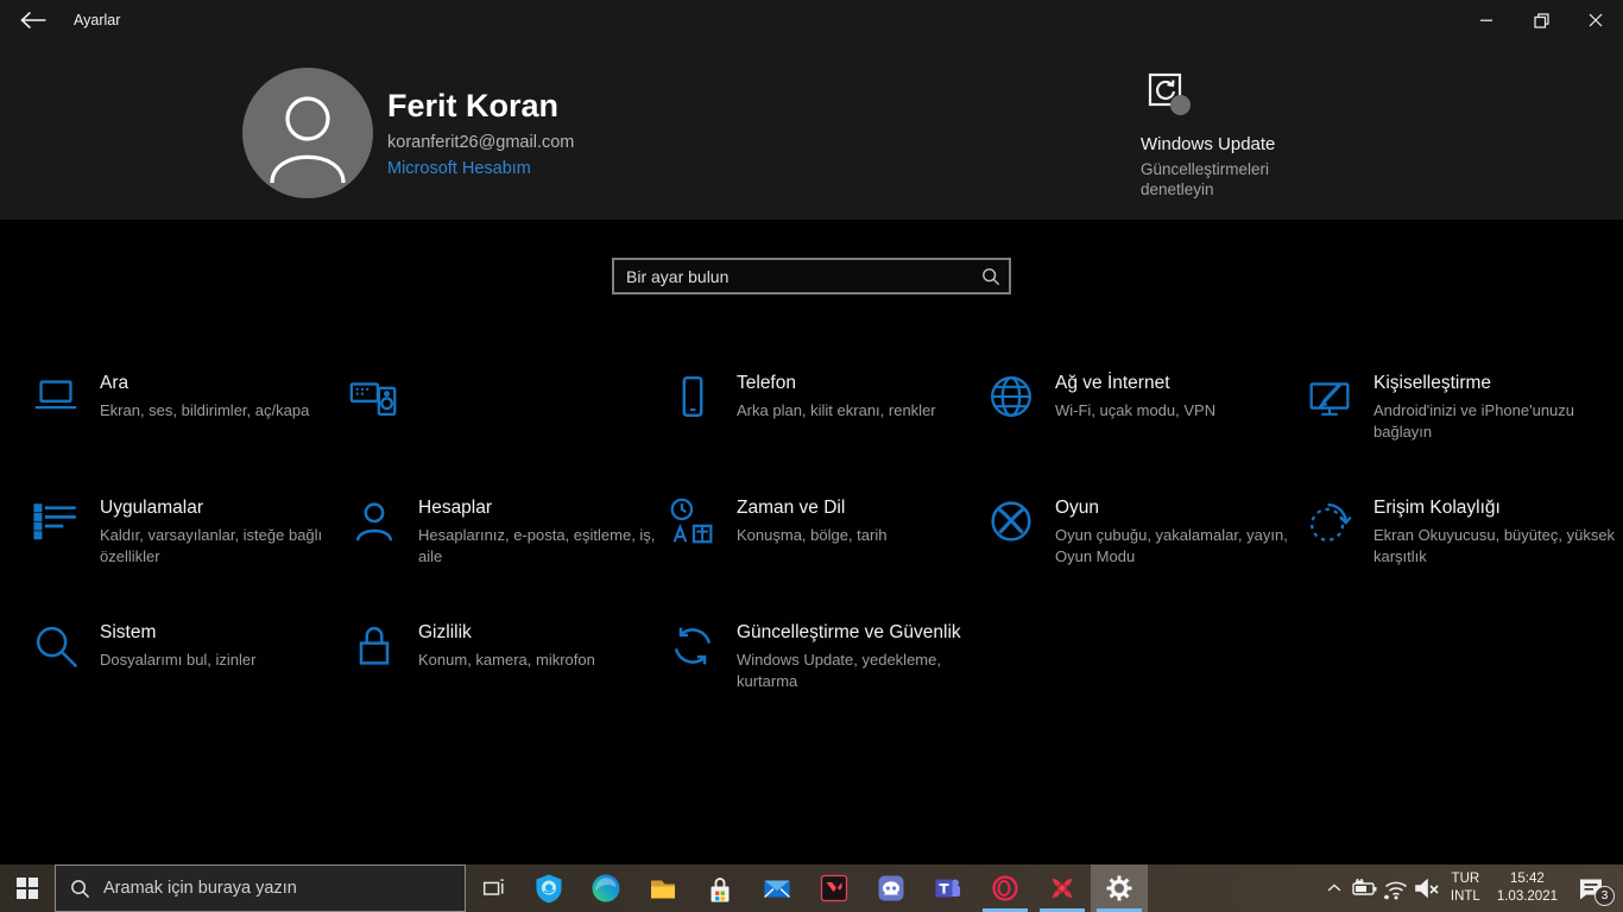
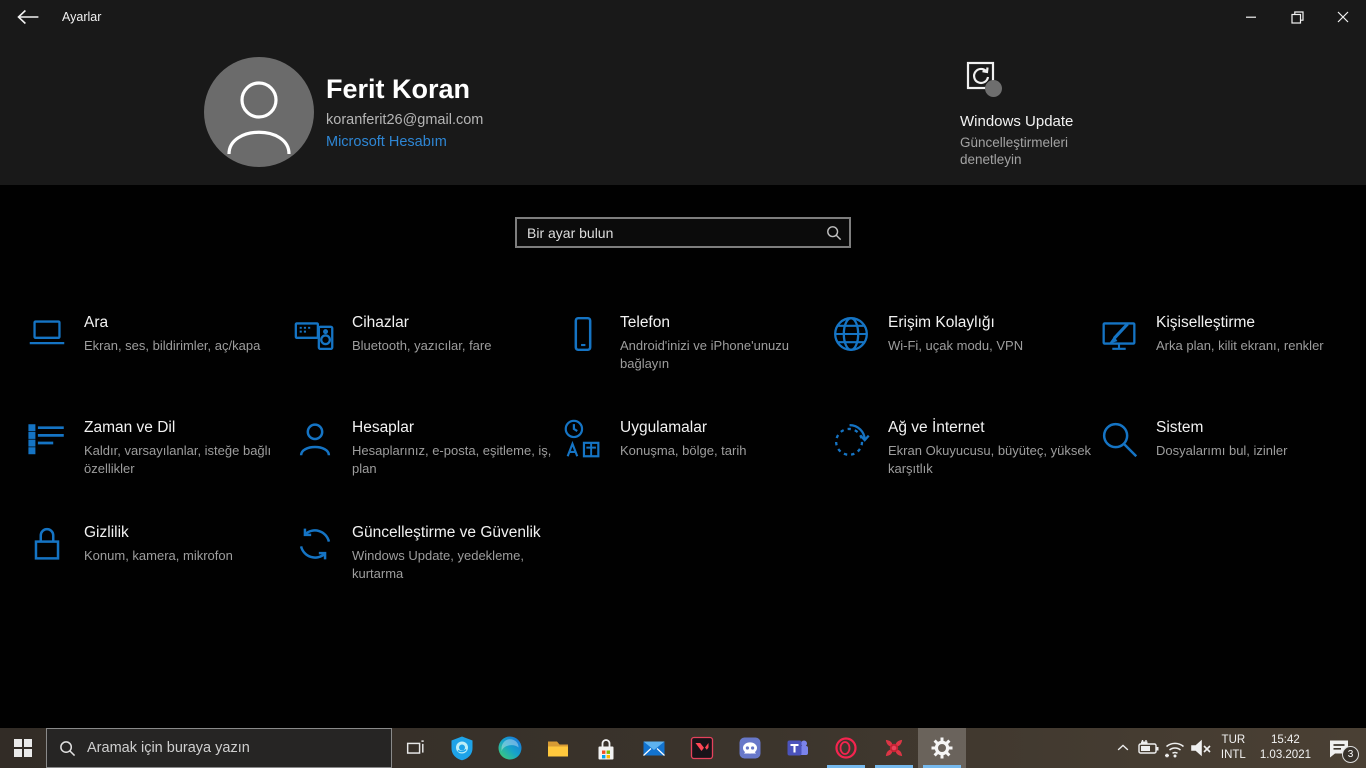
  Ayarlar
  Ferit Koran
  koranferit26@gmail.com
  Microsoft Hesabım
  Windows Update
  Güncelleştirmeleri denetleyin
  Bir ayar bulun
  Ara
  Ekran, ses, bildirimler, aç/kapa
+ Cihazlar
+ Bluetooth, yazıcılar, fare
  Telefon
- Arka plan, kilit ekranı, renkler
+ Android'inizi ve iPhone'unuzu bağlayın
- Ağ ve İnternet
+ Erişim Kolaylığı
  Wi-Fi, uçak modu, VPN
  Kişiselleştirme
- Android'inizi ve iPhone'unuzu bağlayın
+ Arka plan, kilit ekranı, renkler
- Uygulamalar
+ Zaman ve Dil
  Kaldır, varsayılanlar, isteğe bağlı özellikler
  Hesaplar
- Hesaplarınız, e-posta, eşitleme, iş, aile
+ Hesaplarınız, e-posta, eşitleme, iş, plan
- Zaman ve Dil
+ Uygulamalar
  Konuşma, bölge, tarih
- Oyun
- Oyun çubuğu, yakalamalar, yayın, Oyun Modu
- Erişim Kolaylığı
+ Ağ ve İnternet
  Ekran Okuyucusu, büyüteç, yüksek karşıtlık
  Sistem
  Dosyalarımı bul, izinler
  Gizlilik
  Konum, kamera, mikrofon
  Güncelleştirme ve Güvenlik
  Windows Update, yedekleme, kurtarma
  Aramak için buraya yazın
  TUR
  INTL
  15:42
  1.03.2021
  3
